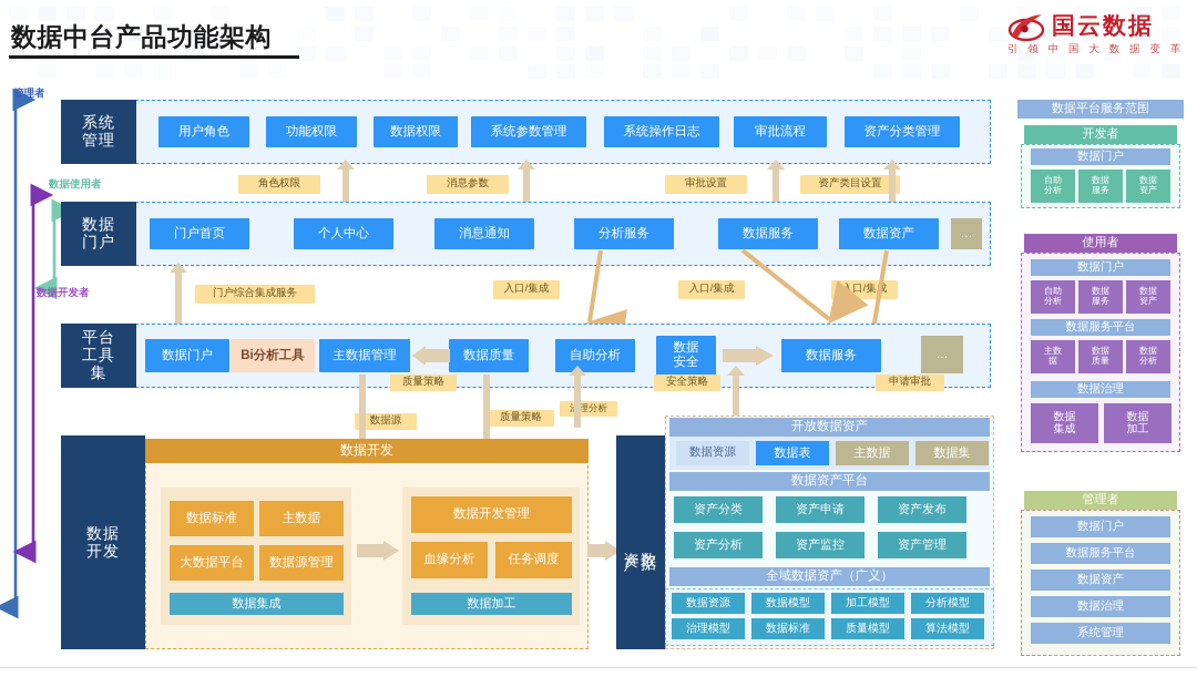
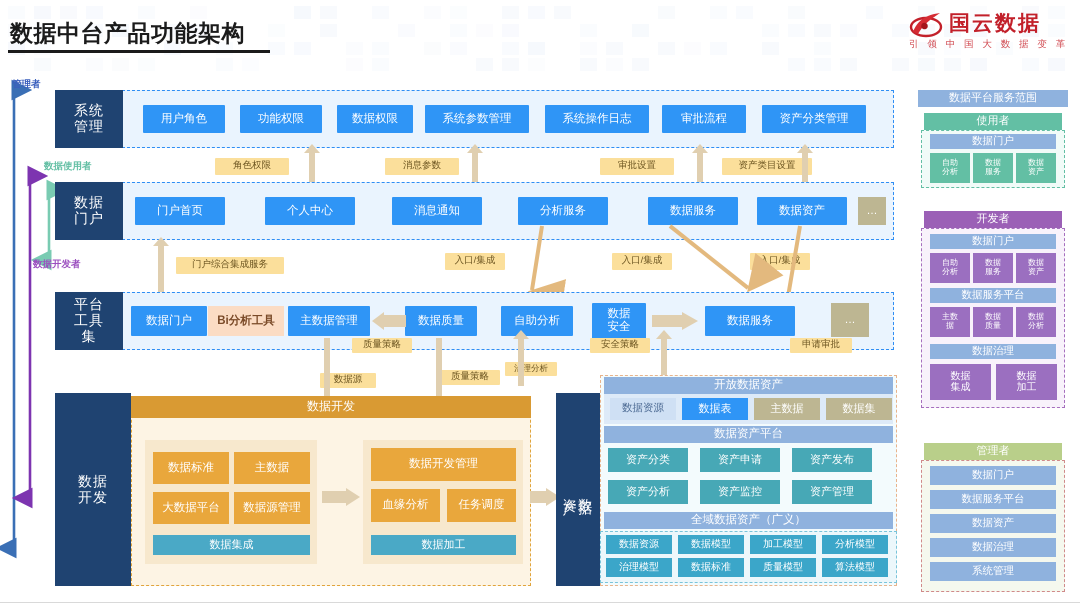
  数据中台产品功能架构
  国云数据
  引 领 中 国 大 数 据 变 革
  管理者
  数据使用者
  数据开发者
  系统
  管理
  用户角色
  功能权限
  数据权限
  系统参数管理
  系统操作日志
  审批流程
  资产分类管理
  角色权限
  消息参数
  审批设置
  资产类目设置
  数据
  门户
  门户首页
  个人中心
  消息通知
  分析服务
  数据服务
  数据资产
  …
  门户综合集成服务
  入口/集成
  入口/集成
  入口/集
  平台
  工具
  集
  数据门户
  Bi分析工具
  主数据管理
  数据质量
  自助分析
  数据
  安全
  数据服务
  …
  质量策略
  安全策略
  申请审批
  数据源
  质量策略
  理分析
  数据
  开发
  数据开发
  数据标准
  主数据
  大数据平台
  数据源管理
  数据集成
  数据开发管理
  血缘分析
  任务调度
  数据加工
  开放数据资产
  数据资源
  数据表
  主数据
  数据集
  数据资产平台
  资产分类
  资产申请
  资产发布
  资产分析
  资产监控
  资产管理
  全域数据资产（广义）
  数据资源
  数据模型
  加工模型
  分析模型
  治理模型
  数据标准
  质量模型
  算法模型
  数据平台服务范围
- 开发者
+ 使用者
  数据门户
  自助
  分析
  数据
  服务
  数据
  资产
- 使用者
+ 开发者
  数据门户
  自助
  分析
  数据
  服务
  数据
  资产
  数据服务平台
  主数
  据
  数据
  质量
  数据
  分析
  数据治理
  数据
  集成
  数据
  加工
  管理者
  数据门户
  数据服务平台
  数据资产
  数据治理
  系统管理
